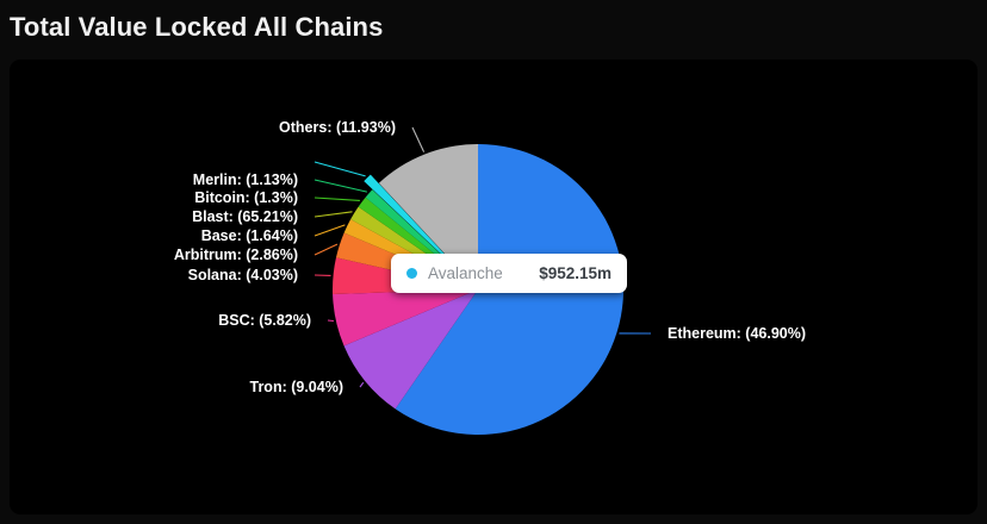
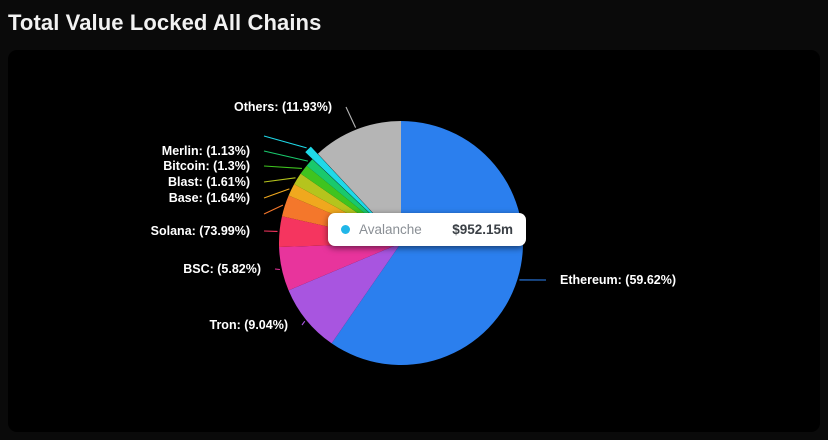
  Total Value Locked All Chains
- Ethereum: (46.90%)
+ Ethereum: (59.62%)
  Tron: (9.04%)
  BSC: (5.82%)
- Solana: (4.03%)
+ Solana: (73.99%)
- Arbitrum: (2.86%)
  Base: (1.64%)
- Blast: (65.21%)
+ Blast: (1.61%)
  Bitcoin: (1.3%)
  Merlin: (1.13%)
  Others: (11.93%)
  Avalanche
  $952.15m
